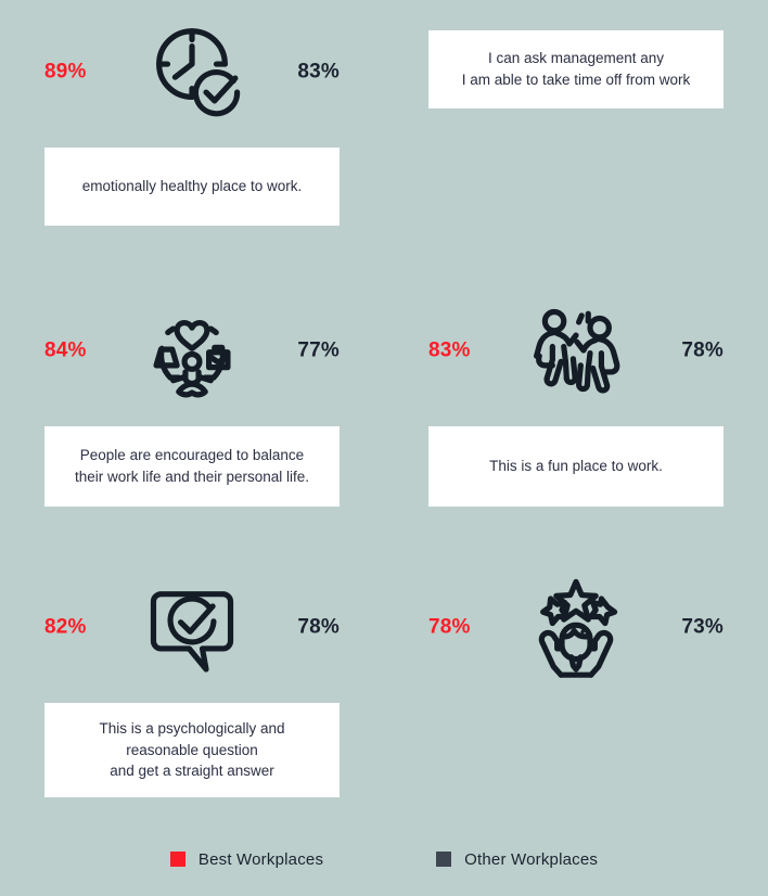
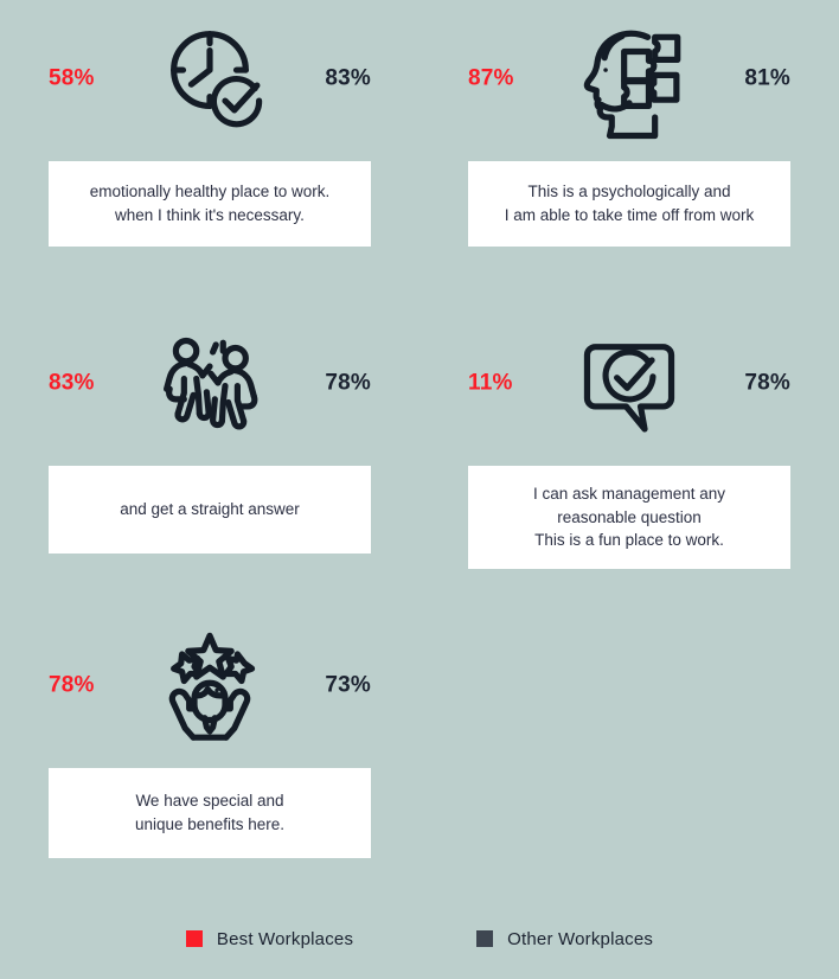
- 89%
+ 58%
  83%
  emotionally healthy place to work.
+ when I think it's necessary.
+ 87%
+ 81%
- I can ask management any
+ This is a psychologically and
  I am able to take time off from work
- 84%
- 77%
- People are encouraged to balance
- their work life and their personal life.
  83%
  78%
- This is a fun place to work.
+ and get a straight answer
- 82%
+ 11%
  78%
- This is a psychologically and
+ I can ask management any
  reasonable question
- and get a straight answer
+ This is a fun place to work.
  78%
  73%
+ We have special and
+ unique benefits here.
  Best Workplaces
  Other Workplaces
